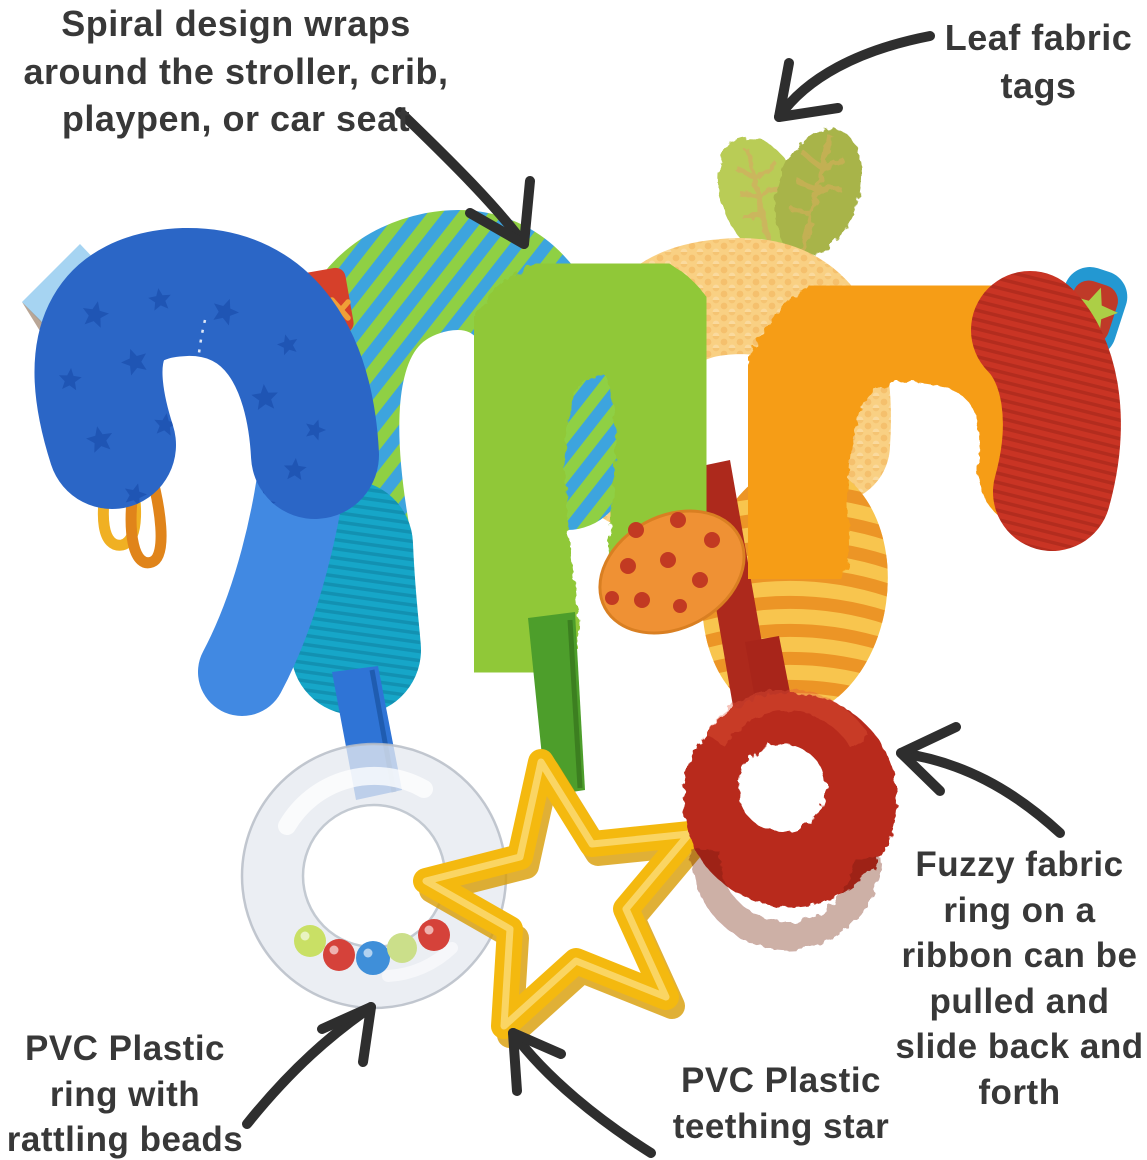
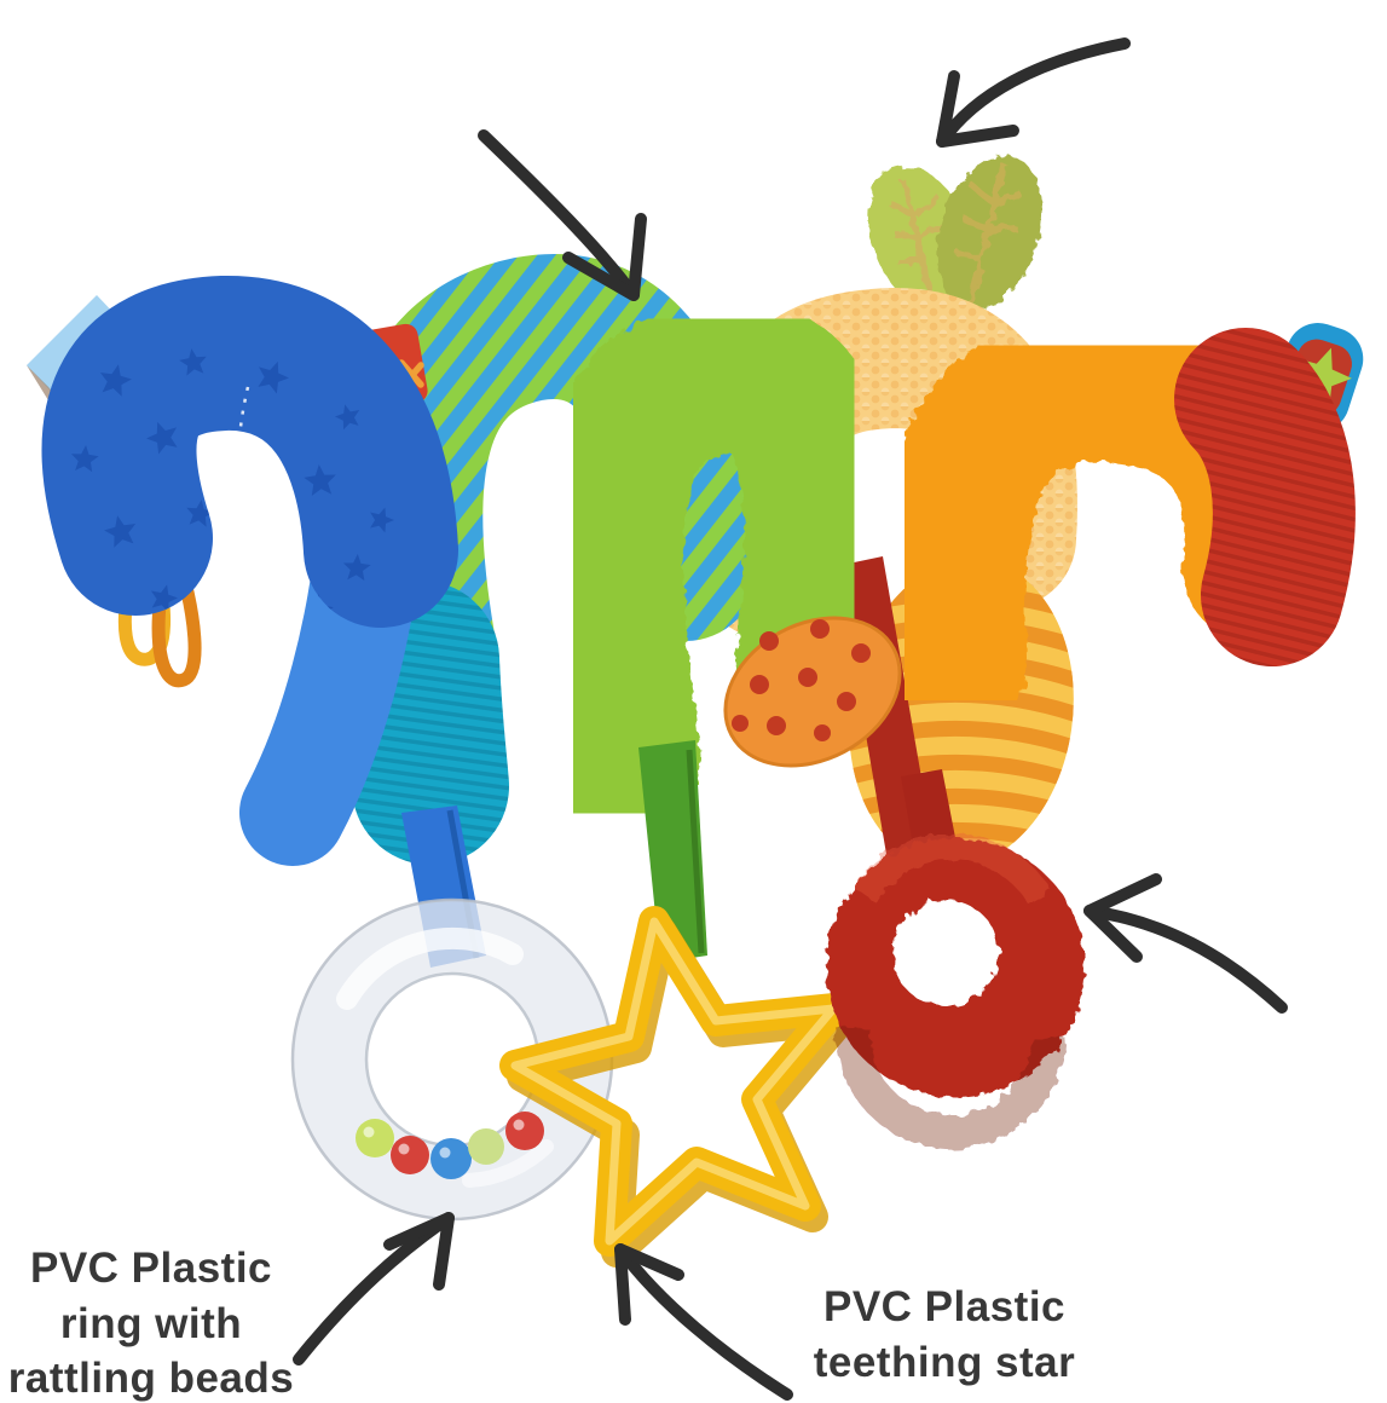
- Spiral design wraps
- around the stroller, crib,
- playpen, or car seat
- Leaf fabric
- tags
- Fuzzy fabric
- ring on a
- ribbon can be
- pulled and
- slide back and
- forth
  PVC Plastic
  ring with
  rattling beads
  PVC Plastic
  teething star
